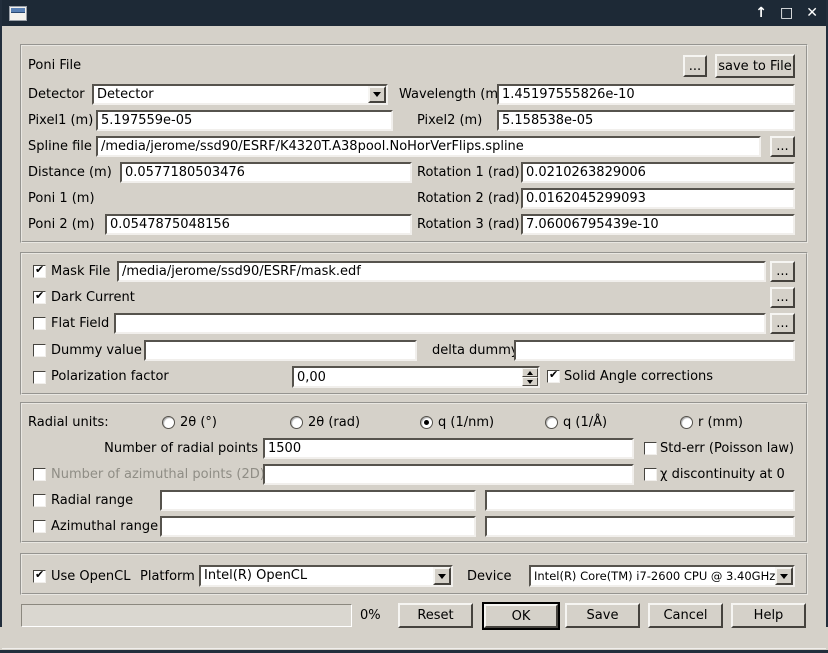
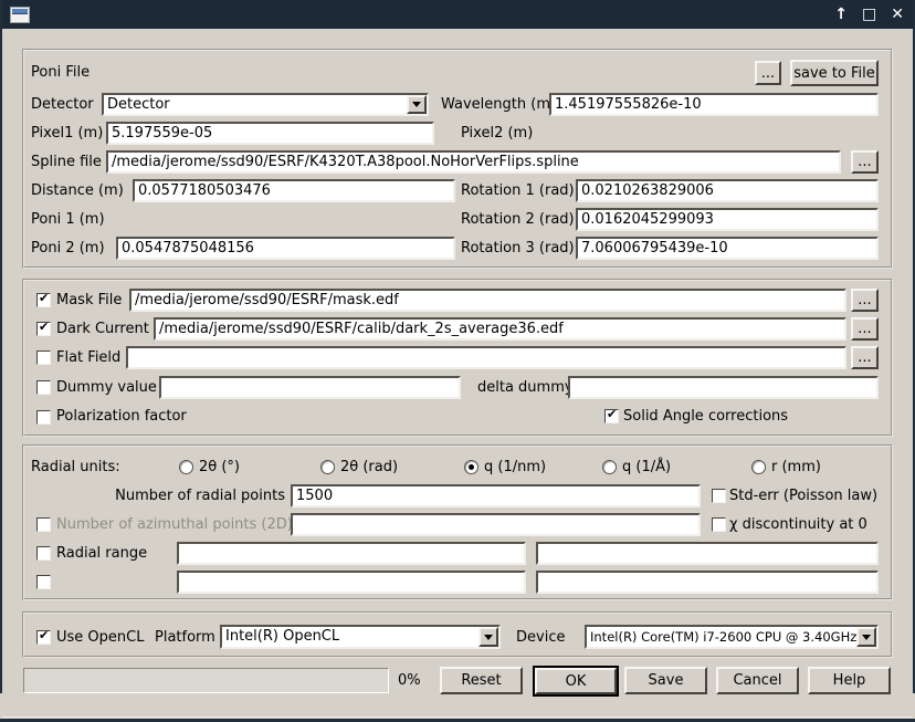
  ↑
  □
  ✕
  Poni File
  ...
  save to File
  Detector
  Detector
  Wavelength (m
  1.45197555826e-10
  Pixel1 (m)
  5.197559e-05
  Pixel2 (m)
- 5.158538e-05
  Spline file
  /media/jerome/ssd90/ESRF/K4320T.A38pool.NoHorVerFlips.spline
  ...
  Distance (m)
  0.0577180503476
  Rotation 1 (rad)
  0.0210263829006
  Poni 1 (m)
  Rotation 2 (rad)
  0.0162045299093
  Poni 2 (m)
  0.0547875048156
  Rotation 3 (rad)
  7.06006795439e-10
  Mask File
  /media/jerome/ssd90/ESRF/mask.edf
  ...
  Dark Current
+ /media/jerome/ssd90/ESRF/calib/dark_2s_average36.edf
  ...
  Flat Field
  ...
  Dummy value
  delta dumm
  Polarization factor
- 0,00
  Solid Angle corrections
  Radial units:
  2θ (°)
  2θ (rad)
  q (1/nm)
  q (1/Å)
  r (mm)
  Number of radial points
  1500
  Std-err (Poisson law)
  Number of azimuthal points (2D
  χ discontinuity at 0
  Radial range
- Azimuthal range
  Use OpenCL
  Platform
  Intel(R) OpenCL
  Device
  Intel(R) Core(TM) i7-2600 CPU @ 3.40GHz
  0%
  Reset
  OK
  Save
  Cancel
  Help
